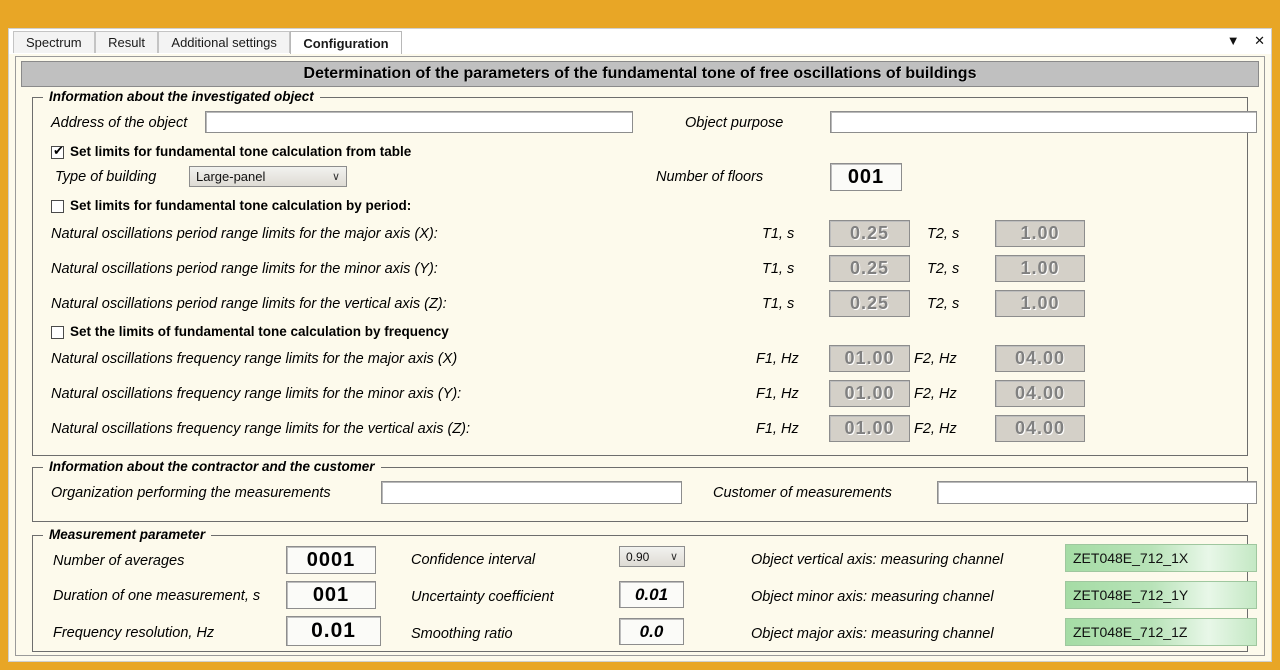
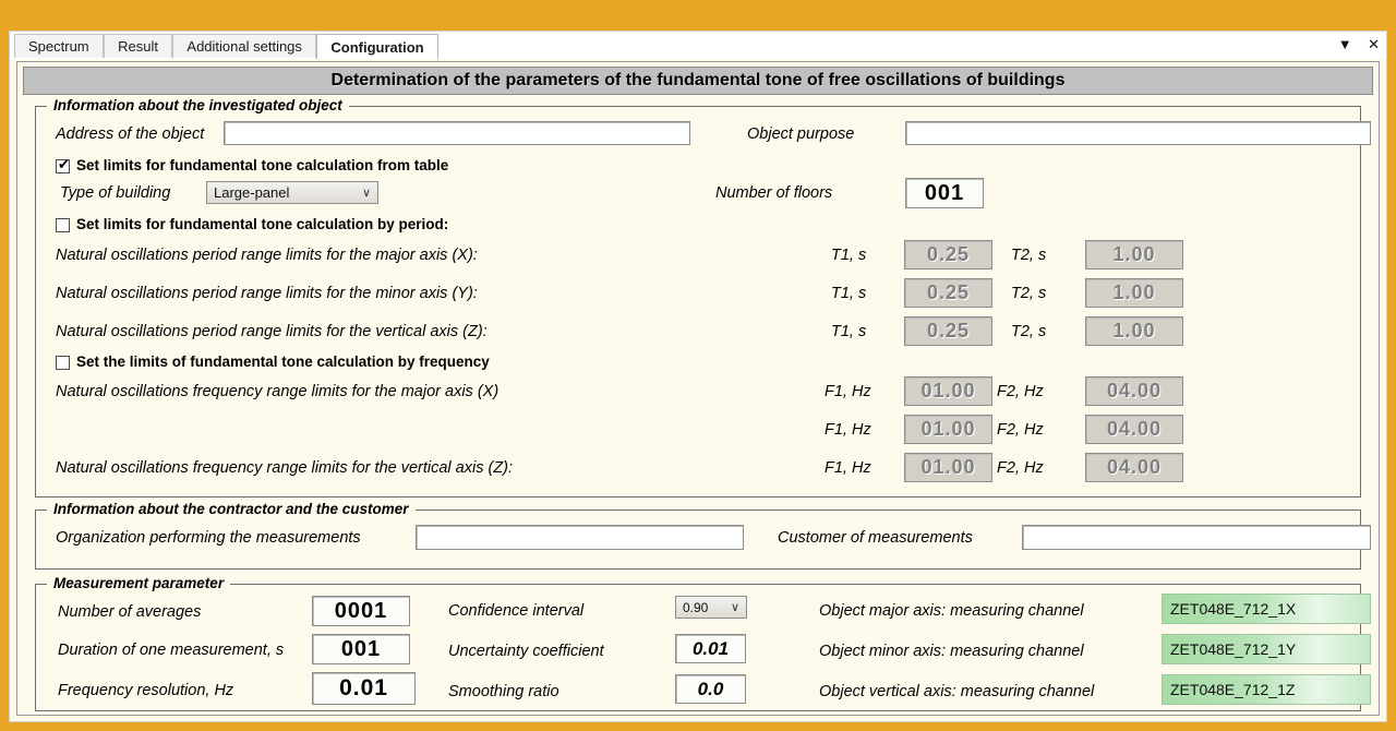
  Spectrum Result Additional settings Configuration
  ▼ ✕
  Determination of the parameters of the fundamental tone of free oscillations of buildings
  Information about the investigated object
  Address of the object
  Object purpose
  ✔
  Set limits for fundamental tone calculation from table
  Type of building
  Large-panel
  ∨
  Number of floors
  001
  Set limits for fundamental tone calculation by period:
  Natural oscillations period range limits for the major axis (X):
  T1, s
  0.25
  T2, s
  1.00
  Natural oscillations period range limits for the minor axis (Y):
  T1, s
  0.25
  T2, s
  1.00
  Natural oscillations period range limits for the vertical axis (Z):
  T1, s
  0.25
  T2, s
  1.00
  Set the limits of fundamental tone calculation by frequency
  Natural oscillations frequency range limits for the major axis (X)
  F1, Hz
  F2, Hz
  01.00
  04.00
- Natural oscillations frequency range limits for the minor axis (Y):
  F1, Hz
  F2, Hz
  01.00
  04.00
  Natural oscillations frequency range limits for the vertical axis (Z):
  F1, Hz
  F2, Hz
  01.00
  04.00
  Information about the contractor and the customer
  Organization performing the measurements
  Customer of measurements
  Measurement parameter
  Number of averages
  0001
  Duration of one measurement, s
  001
  Frequency resolution, Hz
  0.01
  Confidence interval
  0.90
  ∨
  Uncertainty coefficient
  0.01
  Smoothing ratio
  0.0
- Object vertical axis: measuring channel
+ Object major axis: measuring channel
  ZET048E_712_1X
  Object minor axis: measuring channel
  ZET048E_712_1Y
- Object major axis: measuring channel
+ Object vertical axis: measuring channel
  ZET048E_712_1Z
